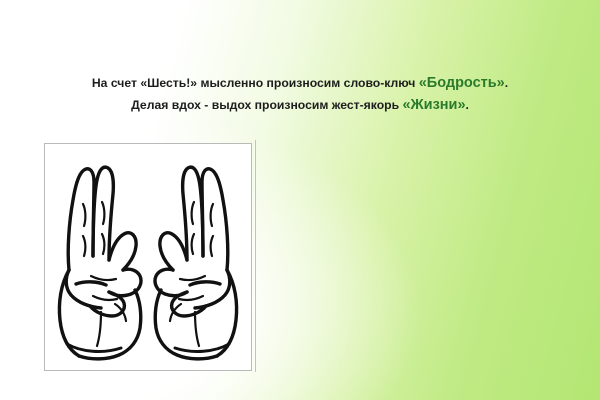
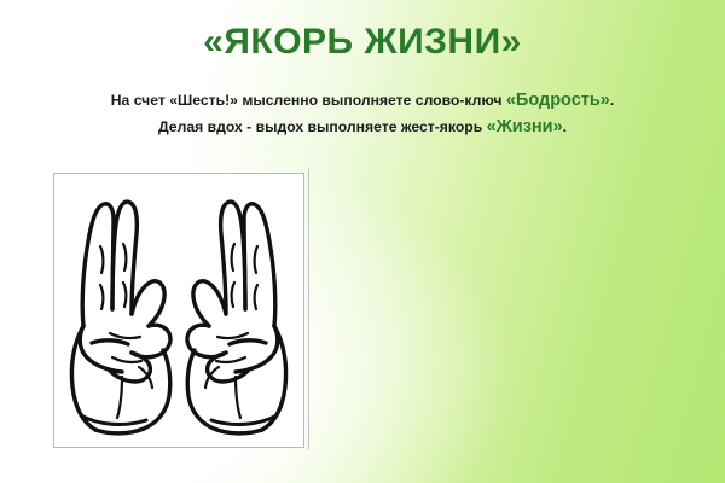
+ «ЯКОРЬ ЖИЗНИ»
- На счет «Шесть!» мысленно произносим слово-ключ «Бодрость».
+ На счет «Шесть!» мысленно выполняете слово-ключ «Бодрость».
- Делая вдох - выдох произносим жест-якорь «Жизни».
+ Делая вдох - выдох выполняете жест-якорь «Жизни».
